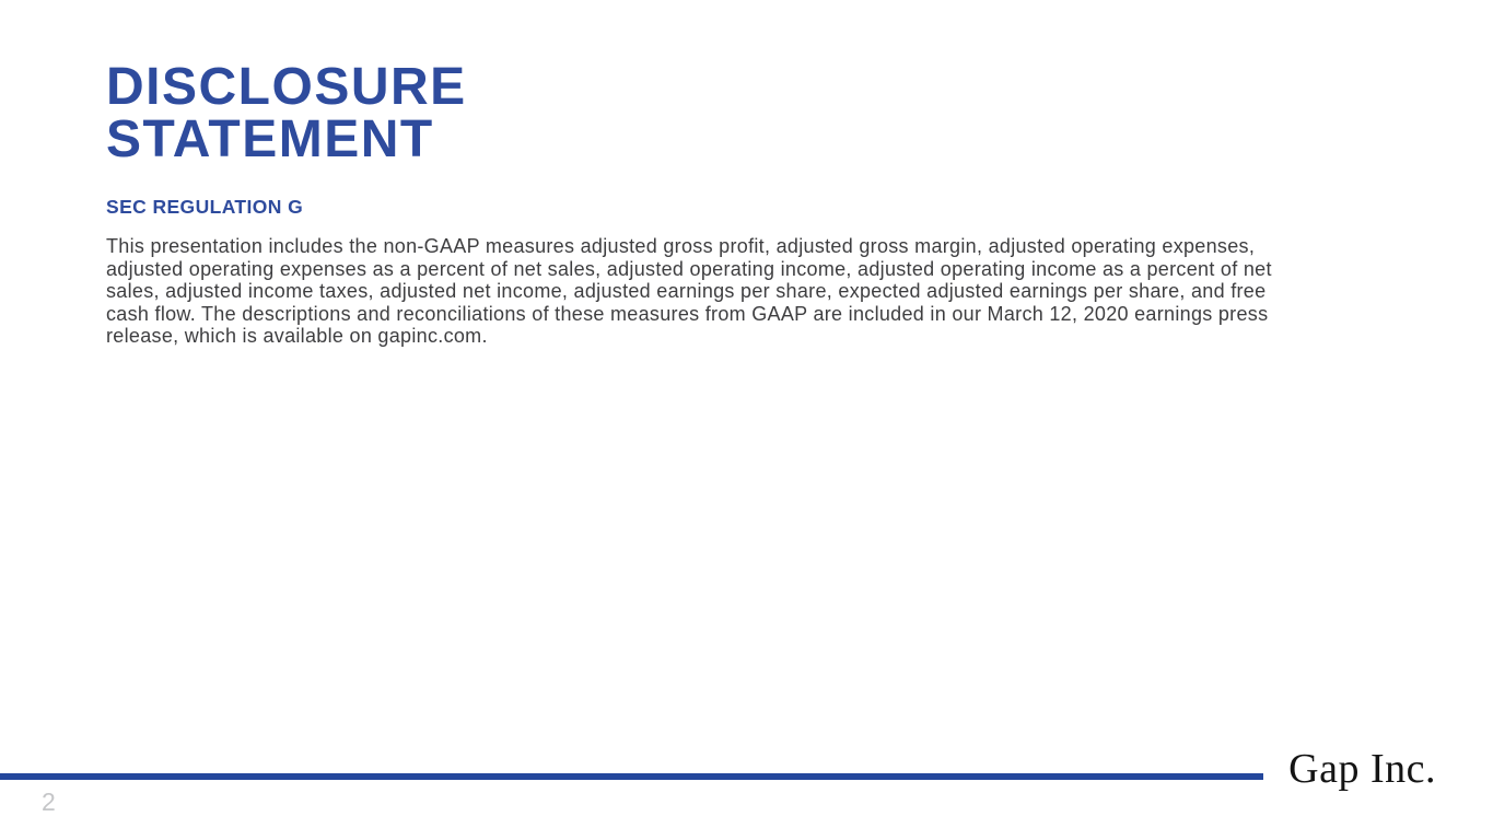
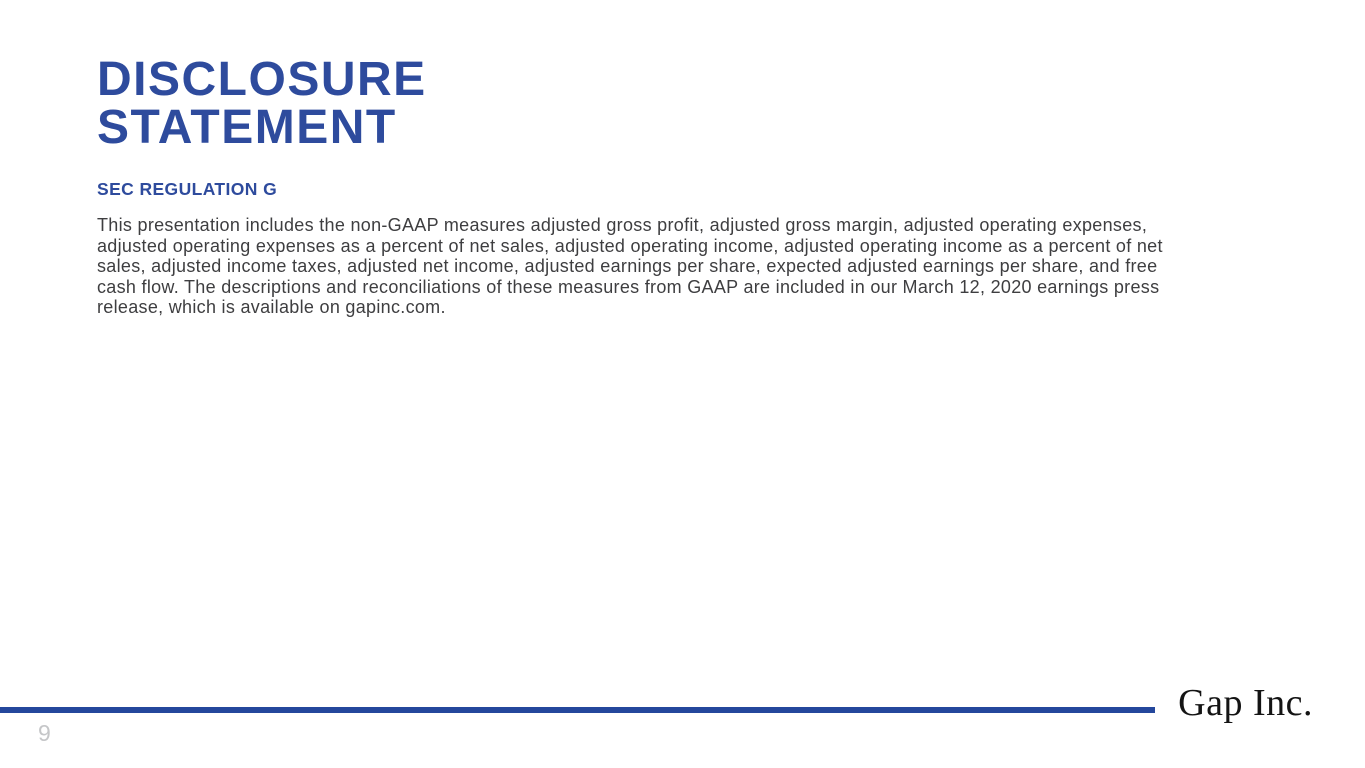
  DISCLOSURE
  STATEMENT
  SEC REGULATION G
  This presentation includes the non-GAAP measures adjusted gross profit, adjusted gross margin, adjusted operating expenses,
  adjusted operating expenses as a percent of net sales, adjusted operating income, adjusted operating income as a percent of net
  sales, adjusted income taxes, adjusted net income, adjusted earnings per share, expected adjusted earnings per share, and free
  cash flow. The descriptions and reconciliations of these measures from GAAP are included in our March 12, 2020 earnings press
  release, which is available on gapinc.com.
  Gap Inc.
- 2
+ 9
